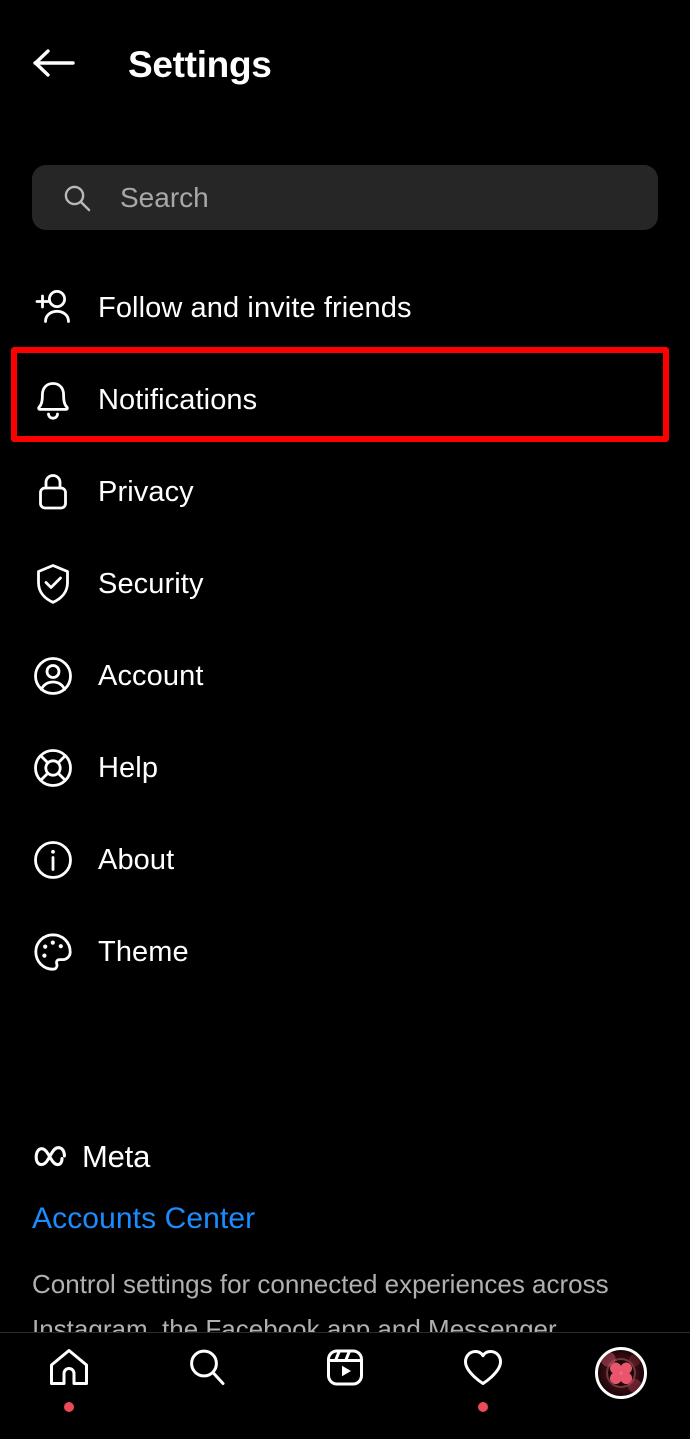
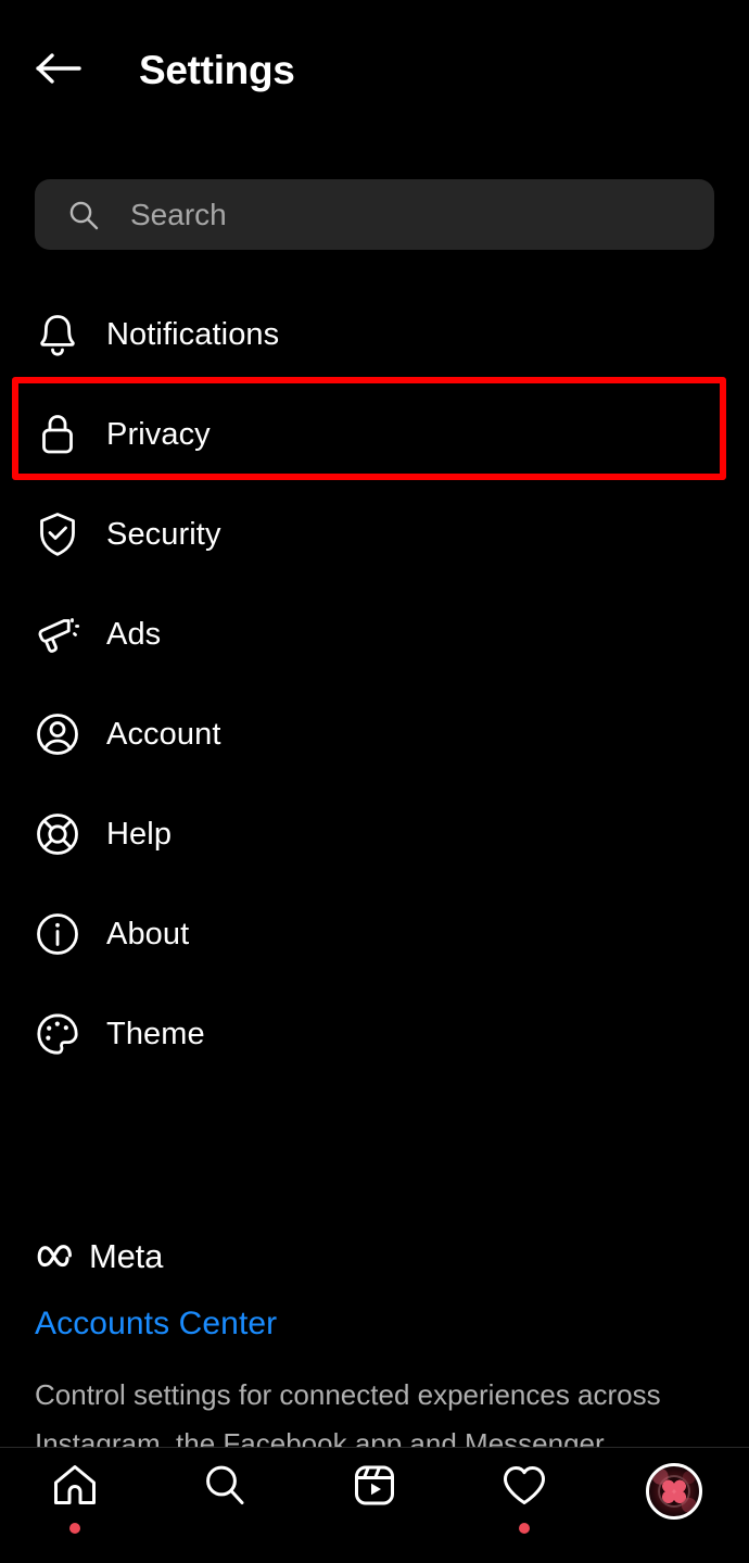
  Settings
  Search
- Follow and invite friends
  Notifications
  Privacy
  Security
+ Ads
  Account
  Help
  About
  Theme
  Meta
  Accounts Center
  Control settings for connected experiences across Instagram, the Facebook app and Messenger.
